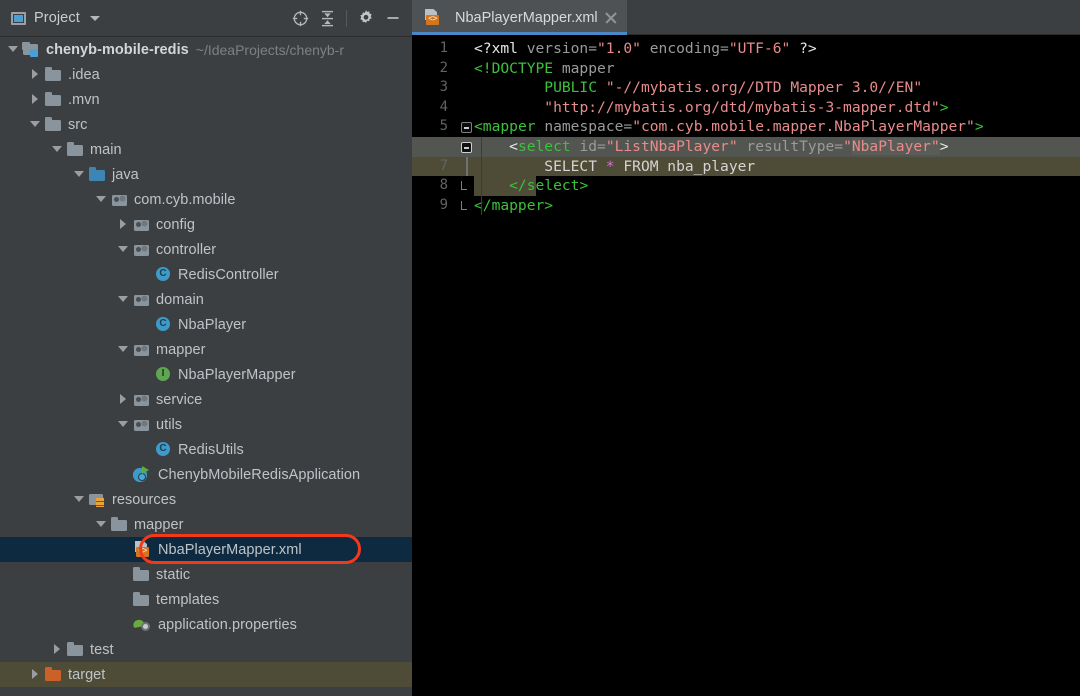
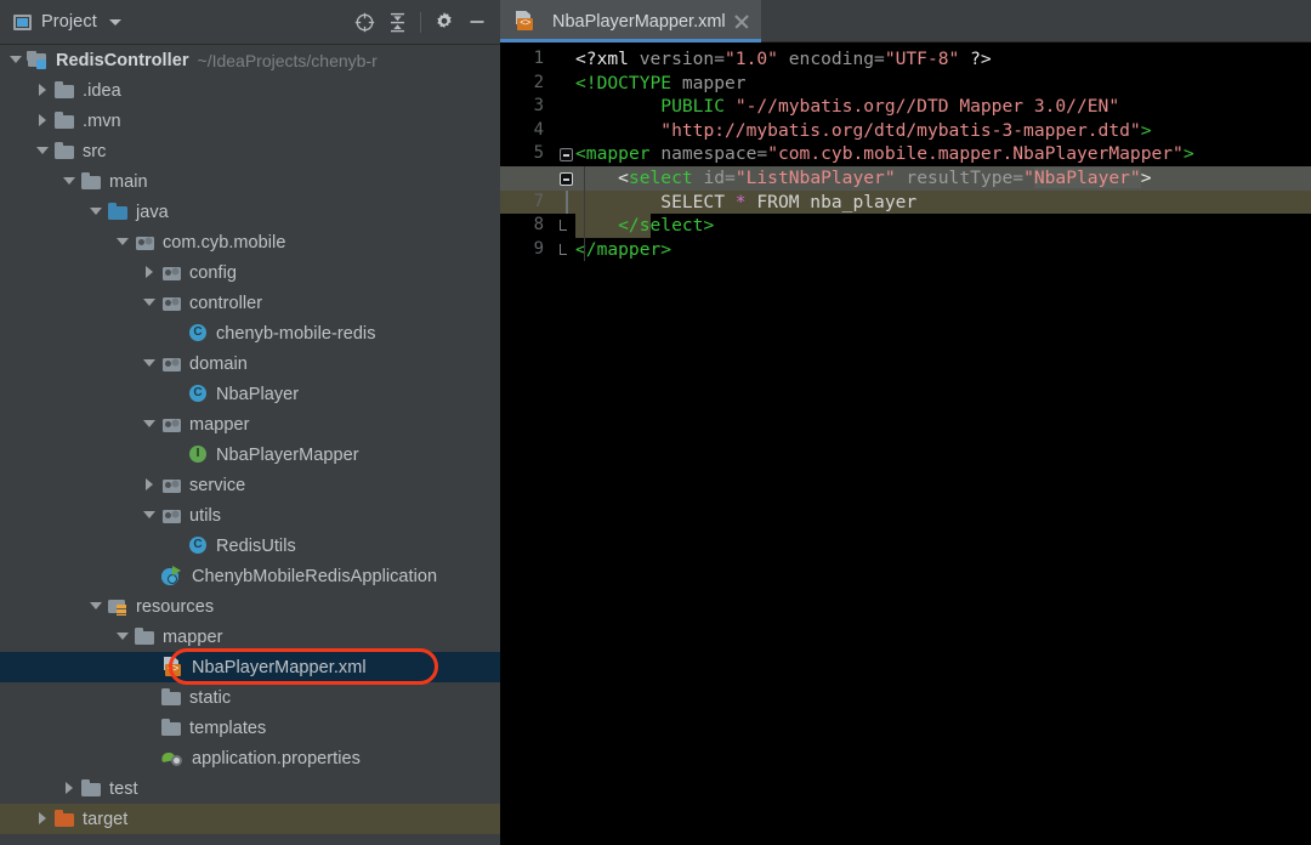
  Project
- chenyb-mobile-redis
+ RedisController
  ~/IdeaProjects/chenyb-r
  .idea
  .mvn
  src
  main
  java
  com.cyb.mobile
  config
  controller
- RedisController
+ chenyb-mobile-redis
  domain
  NbaPlayer
  mapper
  NbaPlayerMapper
  service
  utils
  RedisUtils
  ChenybMobileRedisApplication
  resources
  mapper
  NbaPlayerMapper.xml
  static
  templates
  application.properties
  test
  target
  NbaPlayerMapper.xml
  1
- <?xml version="1.0" encoding="UTF-6" ?>
+ <?xml version="1.0" encoding="UTF-8" ?>
  2
  <!DOCTYPE mapper
  3
  PUBLIC "-//mybatis.org//DTD Mapper 3.0//EN"
  4
  "http://mybatis.org/dtd/mybatis-3-mapper.dtd">
  5
  <mapper namespace="com.cyb.mobile.mapper.NbaPlayerMapper">
  <select id="ListNbaPlayer" resultType="NbaPlayer">
  7
  SELECT * FROM nba_player
  8
  </select>
  9
  </mapper>
